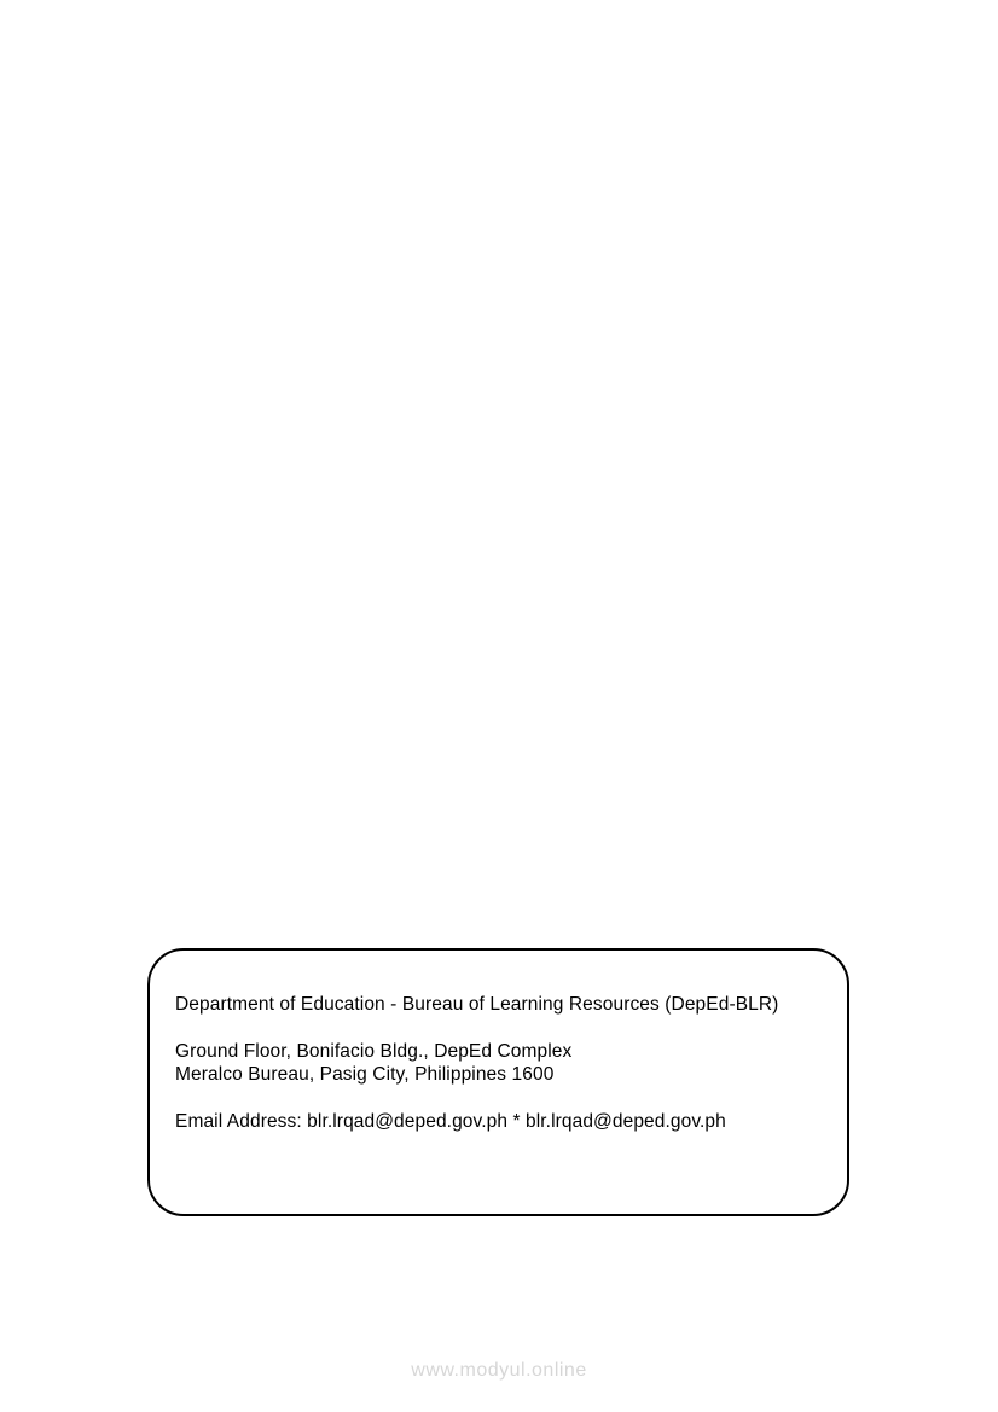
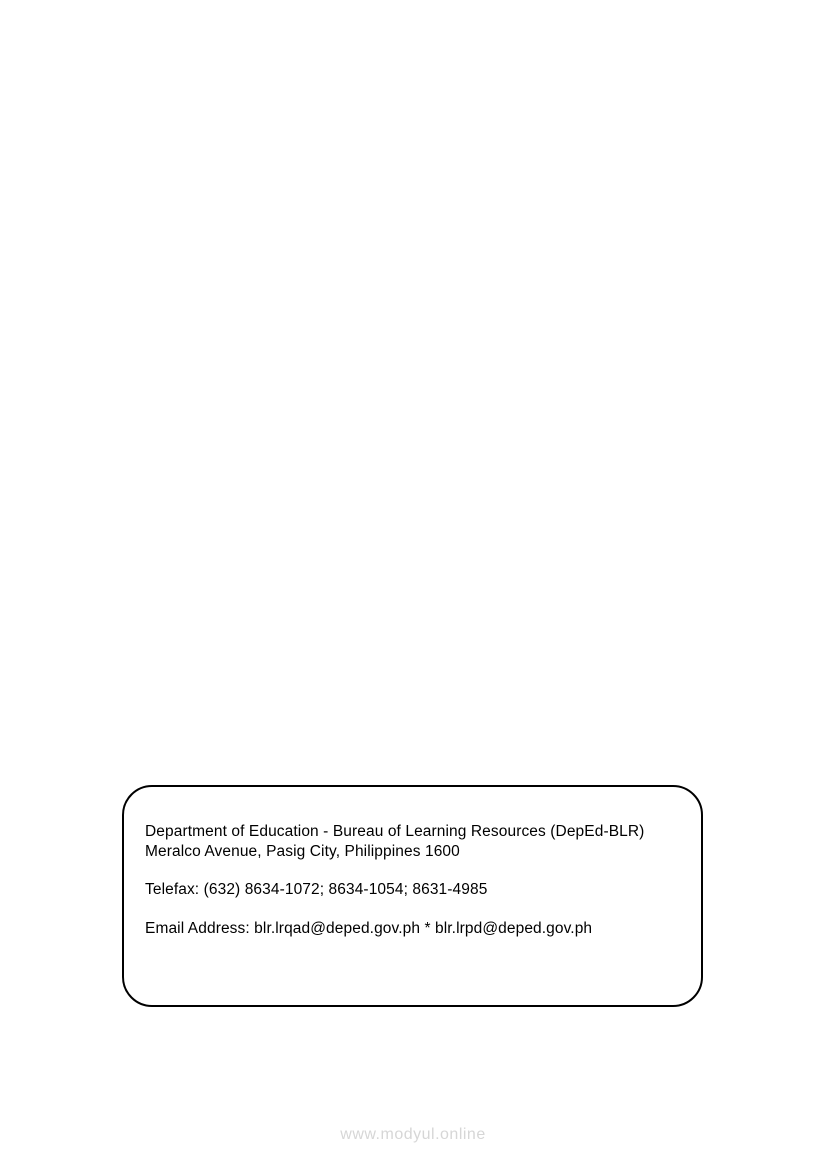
  Department of Education - Bureau of Learning Resources (DepEd-BLR)
- Ground Floor, Bonifacio Bldg., DepEd Complex
- Meralco Bureau, Pasig City, Philippines 1600
+ Meralco Avenue, Pasig City, Philippines 1600
+ Telefax: (632) 8634-1072; 8634-1054; 8631-4985
- Email Address: blr.lrqad@deped.gov.ph * blr.lrqad@deped.gov.ph
+ Email Address: blr.lrqad@deped.gov.ph * blr.lrpd@deped.gov.ph
  www.modyul.online
